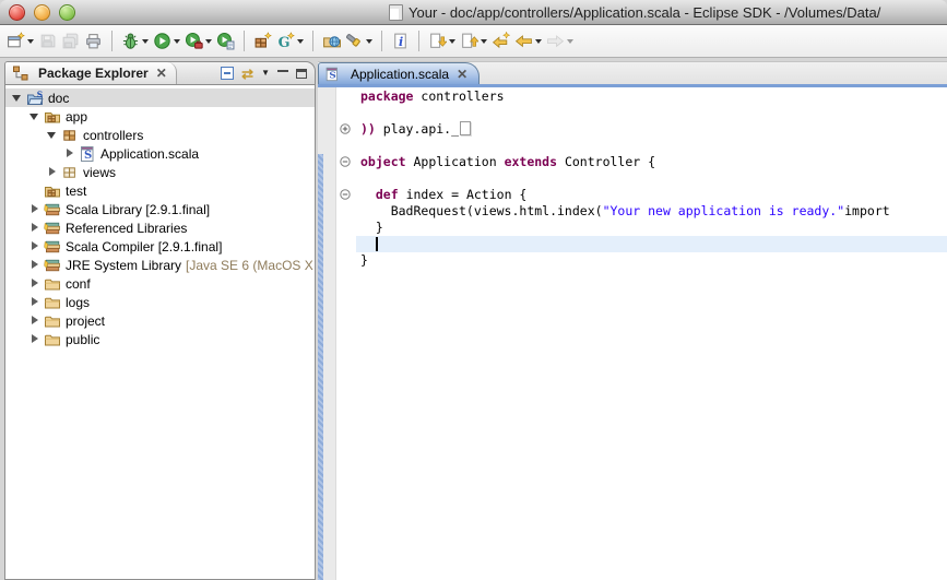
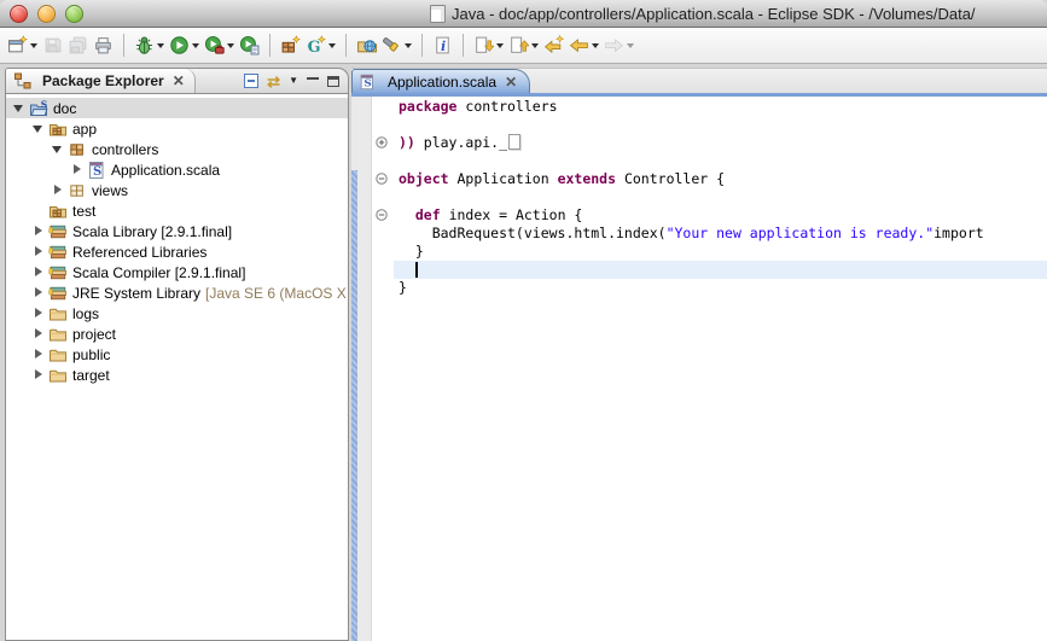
- Your - doc/app/controllers/Application.scala - Eclipse SDK - /Volumes/Data/
+ Java - doc/app/controllers/Application.scala - Eclipse SDK - /Volumes/Data/
  G
  i
  Package Explorer
  ✕
  ⇄
  ▼
  S
  doc
  app
  controllers
  S
  Application.scala
  views
  test
  Scala Library [2.9.1.final]
  Referenced Libraries
  Scala Compiler [2.9.1.final]
  JRE System Library
  [Java SE 6 (MacOS X
- conf
  logs
  project
  public
+ target
  S
  Application.scala
  ✕
  package controllers
  )) play.api._
  object Application extends Controller {
  def index = Action {
  BadRequest(views.html.index("Your new application is ready."import
  }
  }
